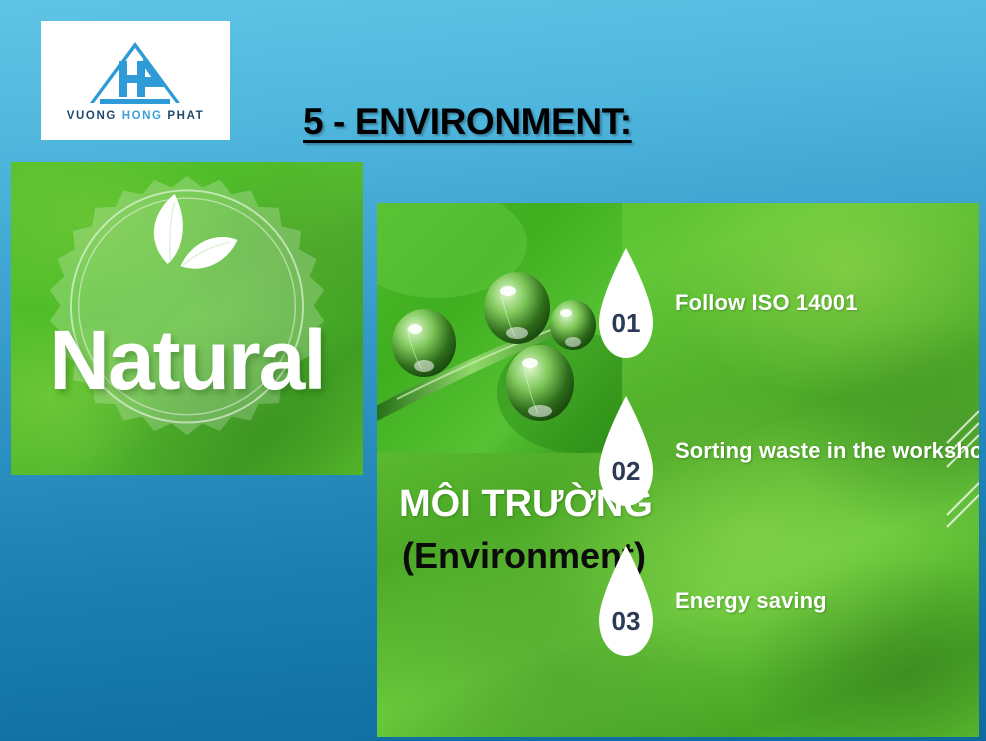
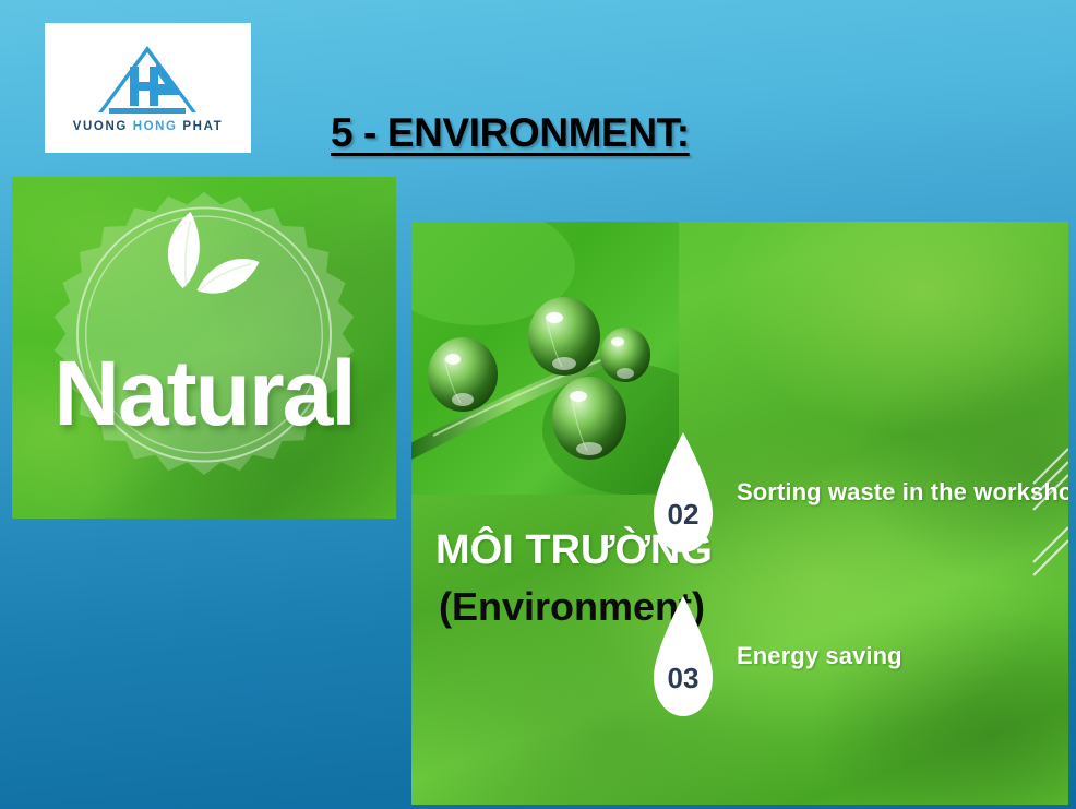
  VUONG HONG PHAT
  5 - ENVIRONMENT:
  Natural
  MÔI TRƯỜNG
  (Environmen)
- 01
- Follow ISO 14001
  02
  Sorting waste in the worksho
  03
  Energy saving
